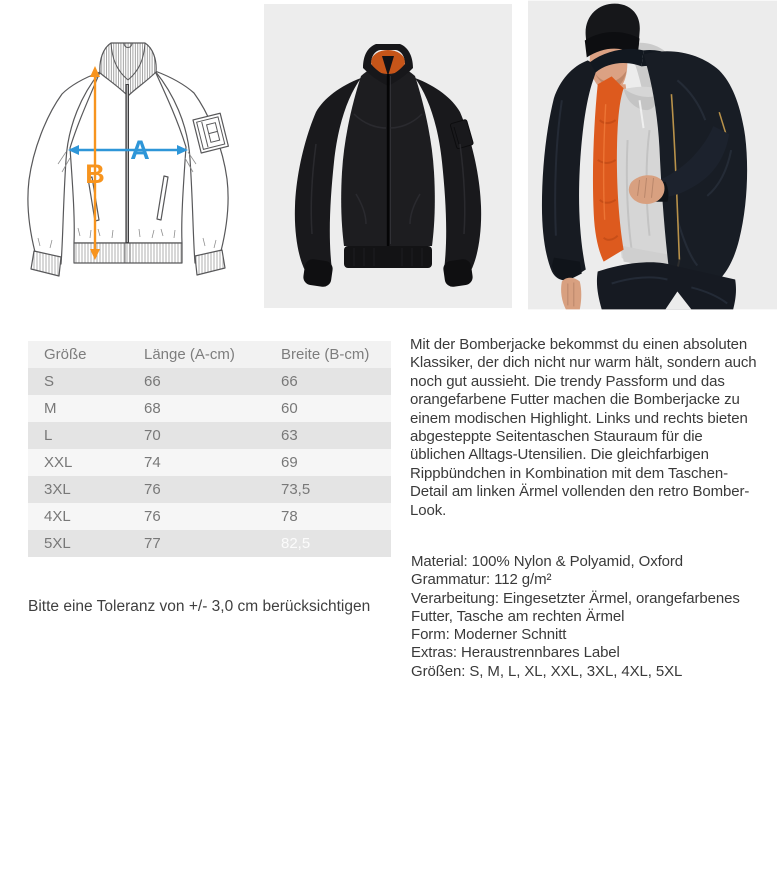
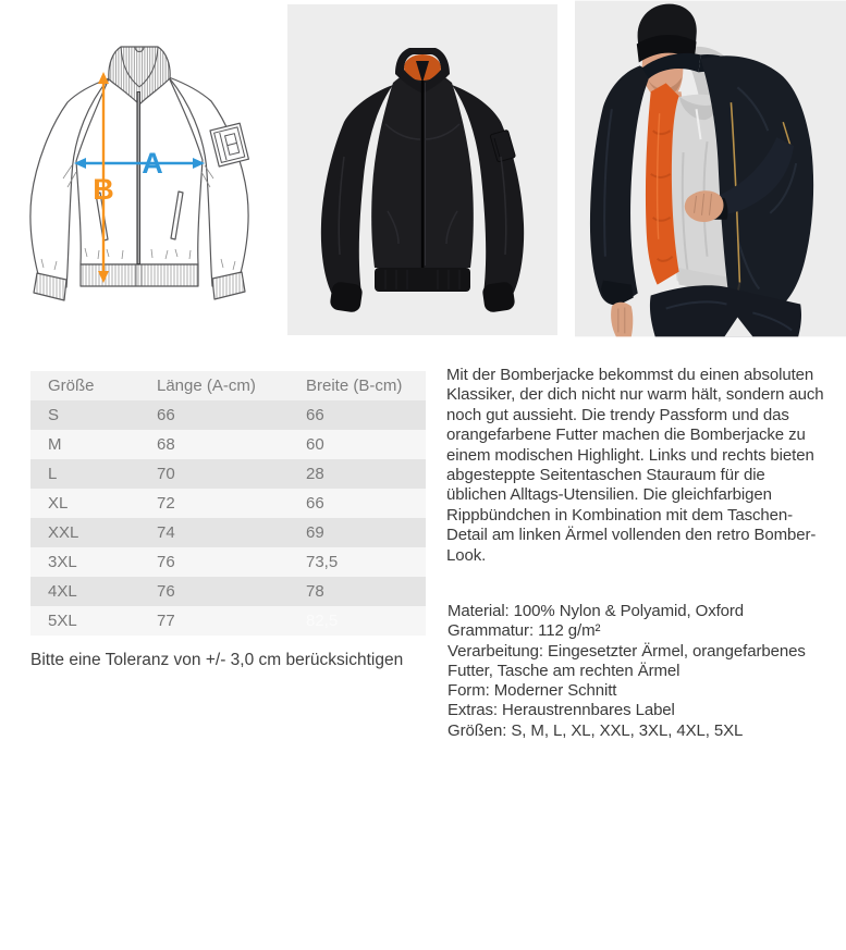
  A
  B
  Größe	Länge (A-cm)	Breite (B-cm)
  S	66	66
  M	68	60
- L	70	63
+ L	70	28
+ XL	72	66
  XXL	74	69
  3XL	76	73,5
  4XL	76	78
  Bitte eine Toleranz von +/- 3,0 cm berücksichtigen
  Mit der Bomberjacke bekommst du einen absoluten Klassiker, der dich nicht nur warm hält, sondern auch noch gut aussieht. Die trendy Passform und das orangefarbene Futter machen die Bomberjacke zu einem modischen Highlight. Links und rechts bieten abgesteppte Seitentaschen Stauraum für die üblichen Alltags-Utensilien. Die gleichfarbigen Rippbündchen in Kombination mit dem Taschen-Detail am linken Ärmel vollenden den retro Bomber-Look.
  Material: 100% Nylon & Polyamid, Oxford
  Grammatur: 112 g/m²
  Verarbeitung: Eingesetzter Ärmel, orangefarbenes Futter, Tasche am rechten Ärmel
  Form: Moderner Schnitt
  Extras: Heraustrennbares Label
  Größen: S, M, L, XL, XXL, 3XL, 4XL, 5XL
